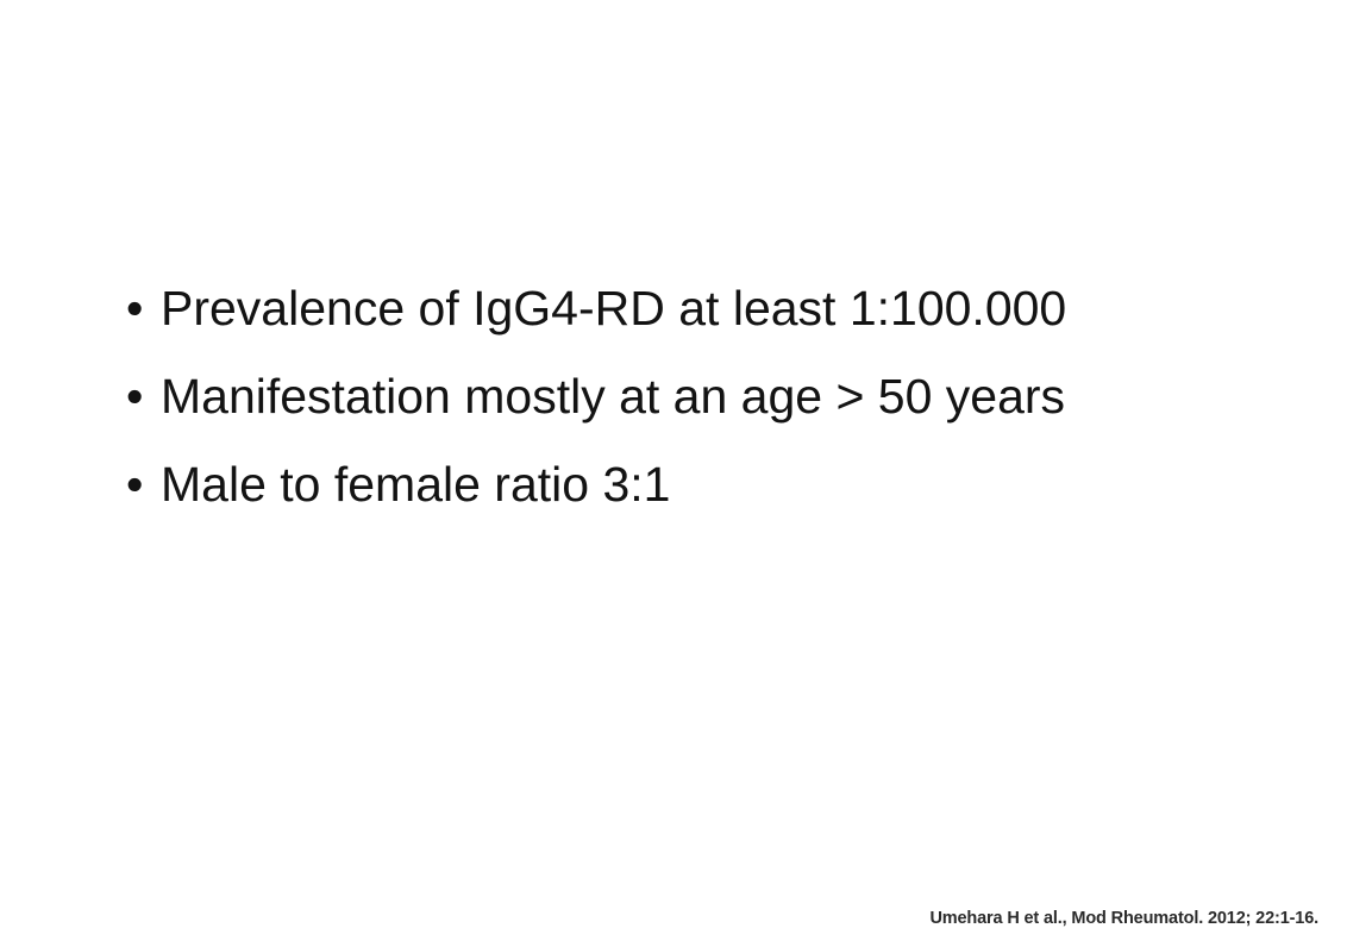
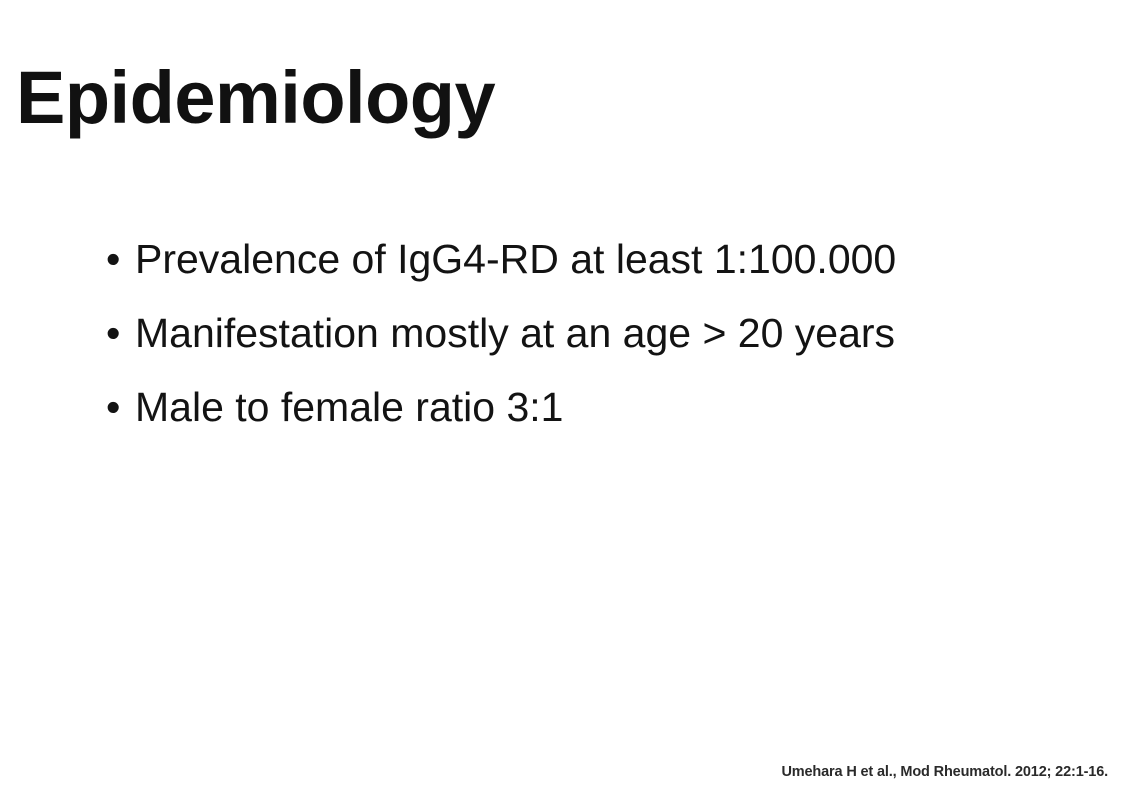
+ Epidemiology
  •
  Prevalence of IgG4-RD at least 1:100.000
  •
- Manifestation mostly at an age > 50 years
+ Manifestation mostly at an age > 20 years
  •
  Male to female ratio 3:1
  Umehara H et al., Mod Rheumatol. 2012; 22:1-16.
